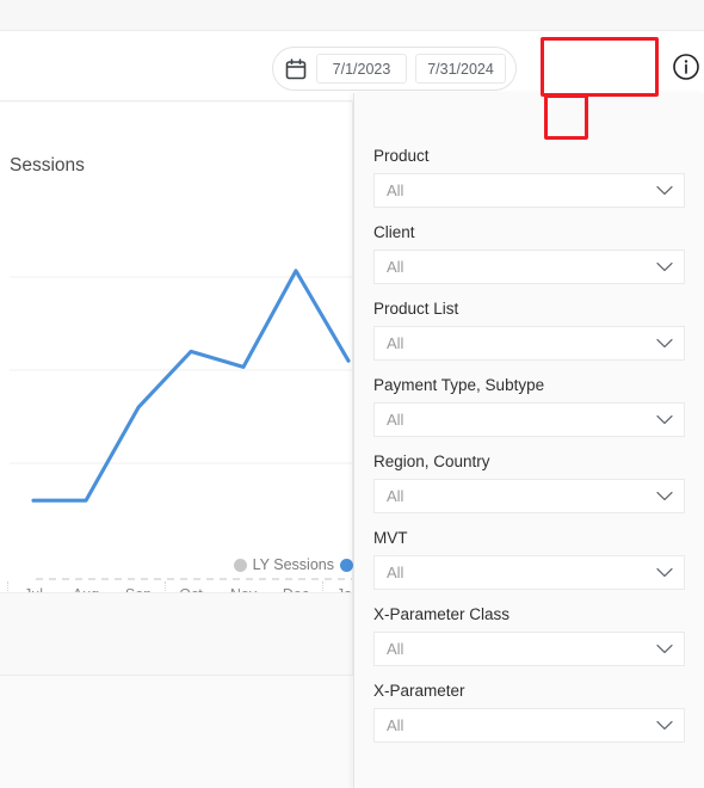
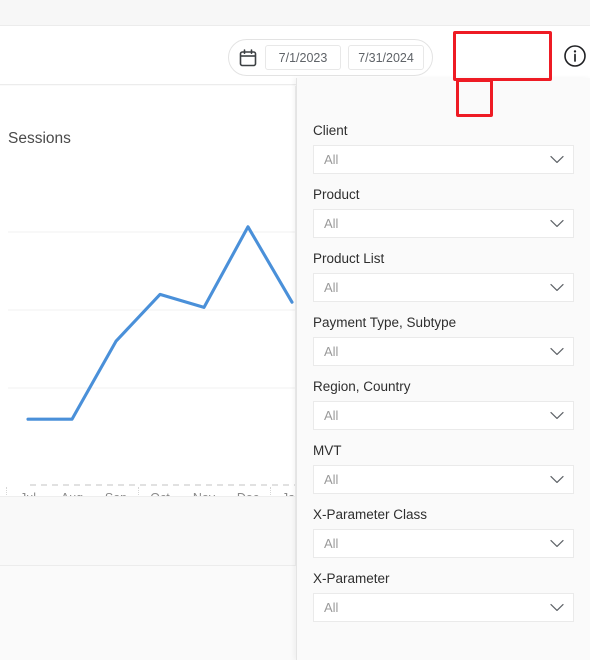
  7/1/2023
  7/31/2024
  Sessions
- LY Sessions
- Product
+ Client
  All
- Client
+ Product
  All
  Product List
  All
  Payment Type, Subtype
  All
  Region, Country
  All
  MVT
  All
  X-Parameter Class
  All
  X-Parameter
  All
